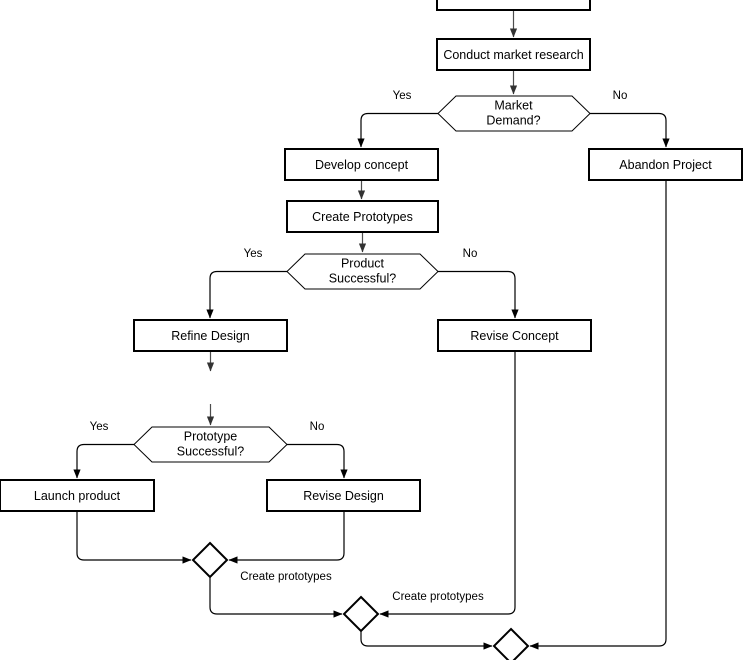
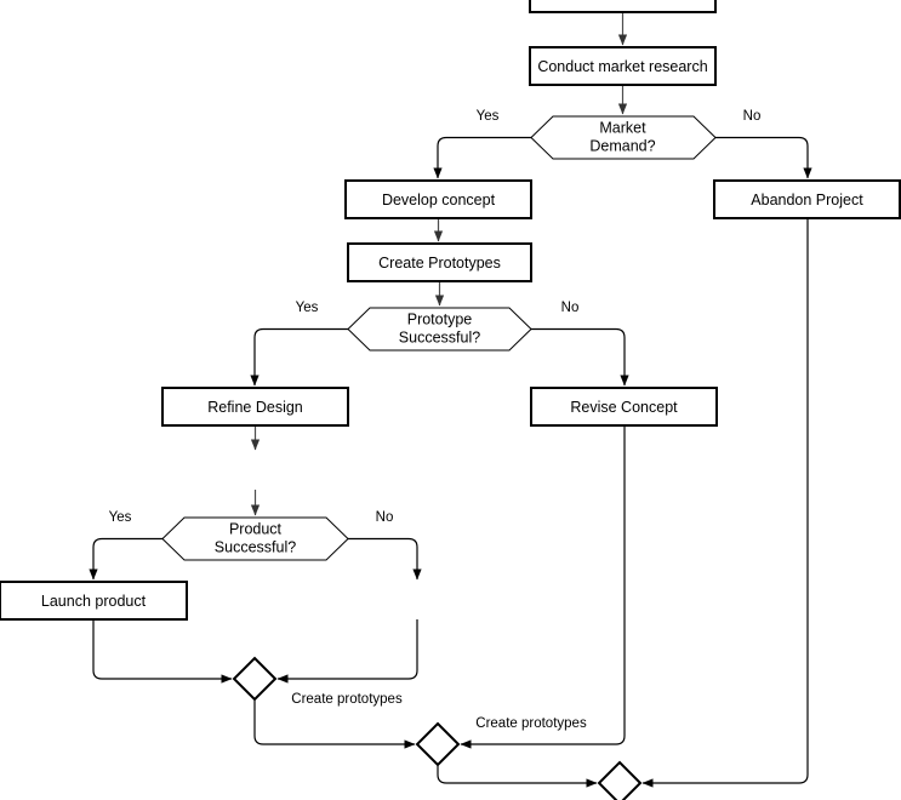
  Conduct market research
  Market
  Demand?
  Develop concept
  Abandon Project
  Create Prototypes
- Product
+ Prototype
  Successful?
  Refine Design
  Revise Concept
- Prototype
+ Product
  Successful?
  Launch product
- Revise Design
  Yes
  No
  Yes
  No
  Yes
  No
  Create prototypes
  Create prototypes
